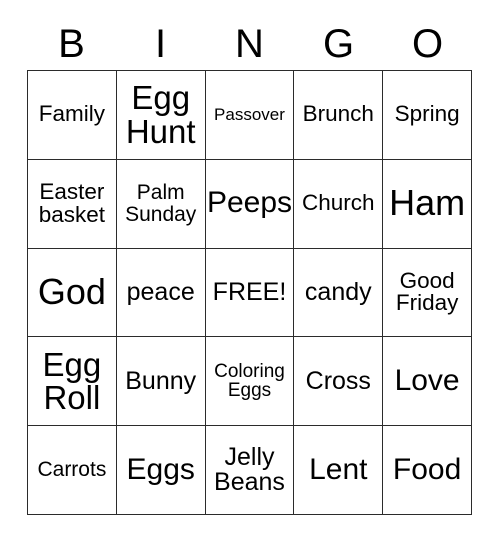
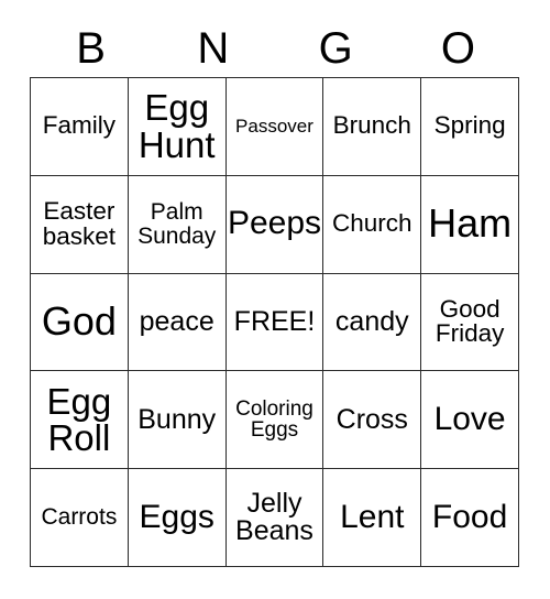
  B
- I
  N
  G
  O
  Family
  Egg
  Hunt
  Passover
  Brunch
  Spring
  Easter
  basket
  Palm
  Sunday
  Peeps
  Church
  Ham
  God
  peace
  FREE!
  candy
  Good
  Friday
  Egg
  Roll
  Bunny
  Coloring
  Eggs
  Cross
  Love
  Carrots
  Eggs
  Jelly
  Beans
  Lent
  Food
